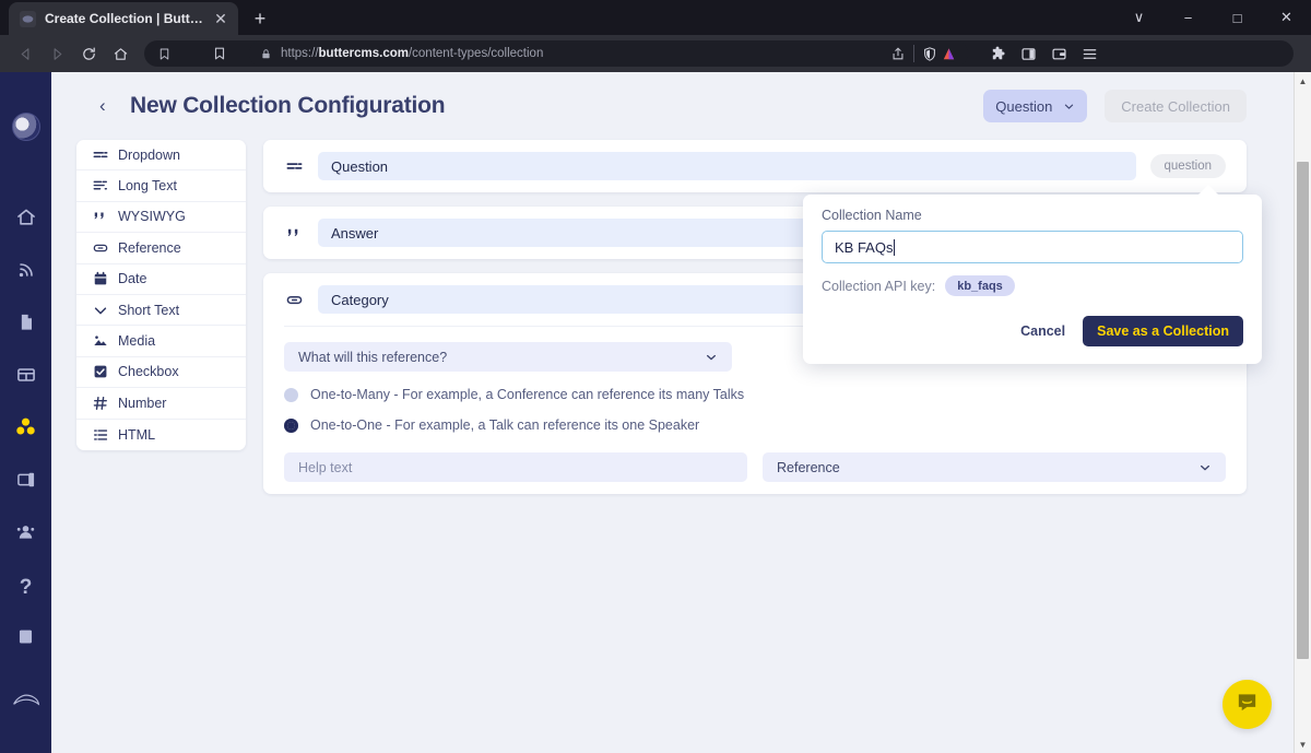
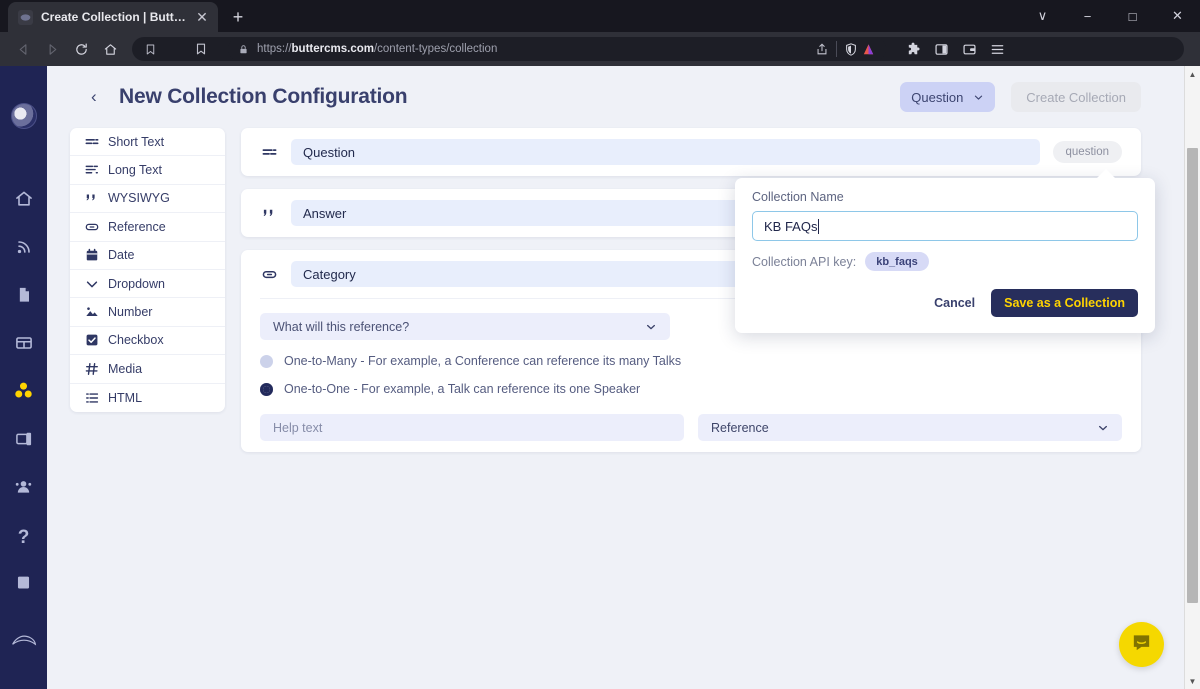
  Create Collection | Butter
  ✕
  +
  ∨
  −
  □
  ✕
  https://buttercms.com/content-types/collection
  ?
  ‹
  New Collection Configuration
  Question
  Create Collection
- Dropdown
+ Short Text
  Long Text
  WYSIWYG
  Reference
  Date
- Short Text
+ Dropdown
- Media
+ Number
  Checkbox
- Number
+ Media
  HTML
  Question
  question
  Answer
  Category
  What will this reference?
  One-to-Many - For example, a Conference can reference its many Talks
  One-to-One - For example, a Talk can reference its one Speaker
  Help text
  Reference
  Collection Name
  KB FAQs
  Collection API key:
  kb_faqs
  Cancel
  Save as a Collection
  ▲
  ▼
